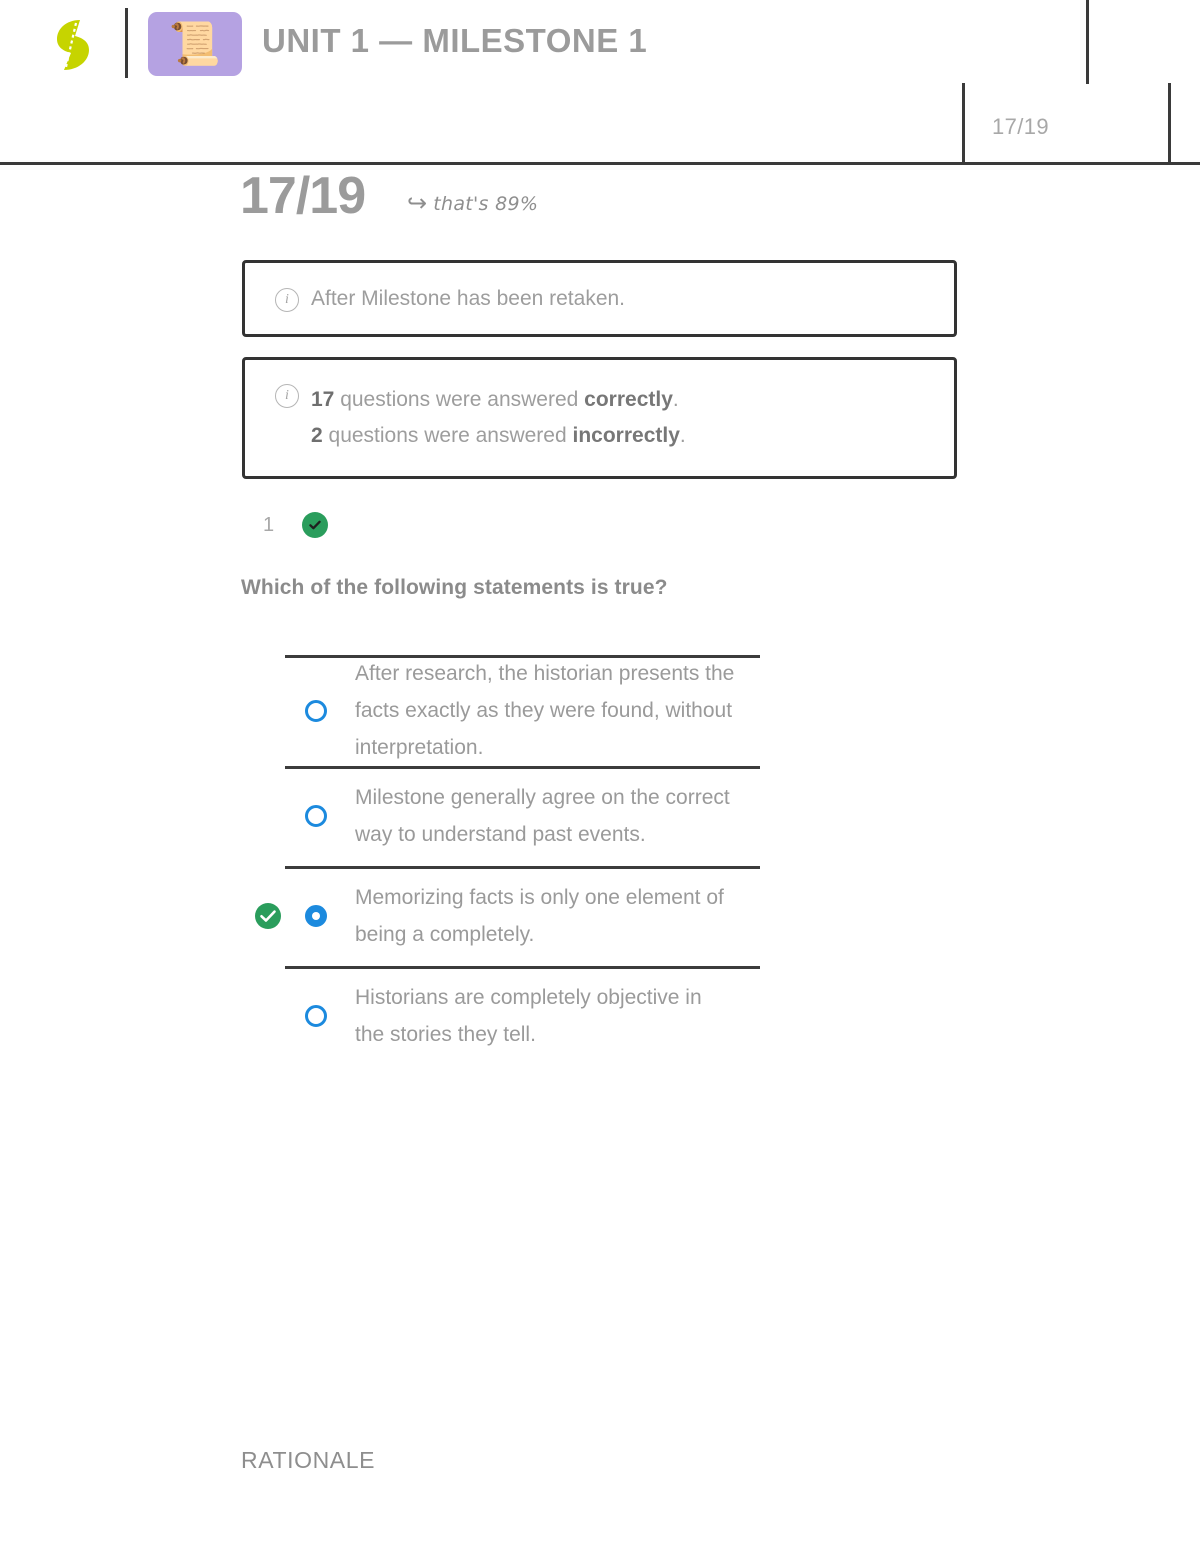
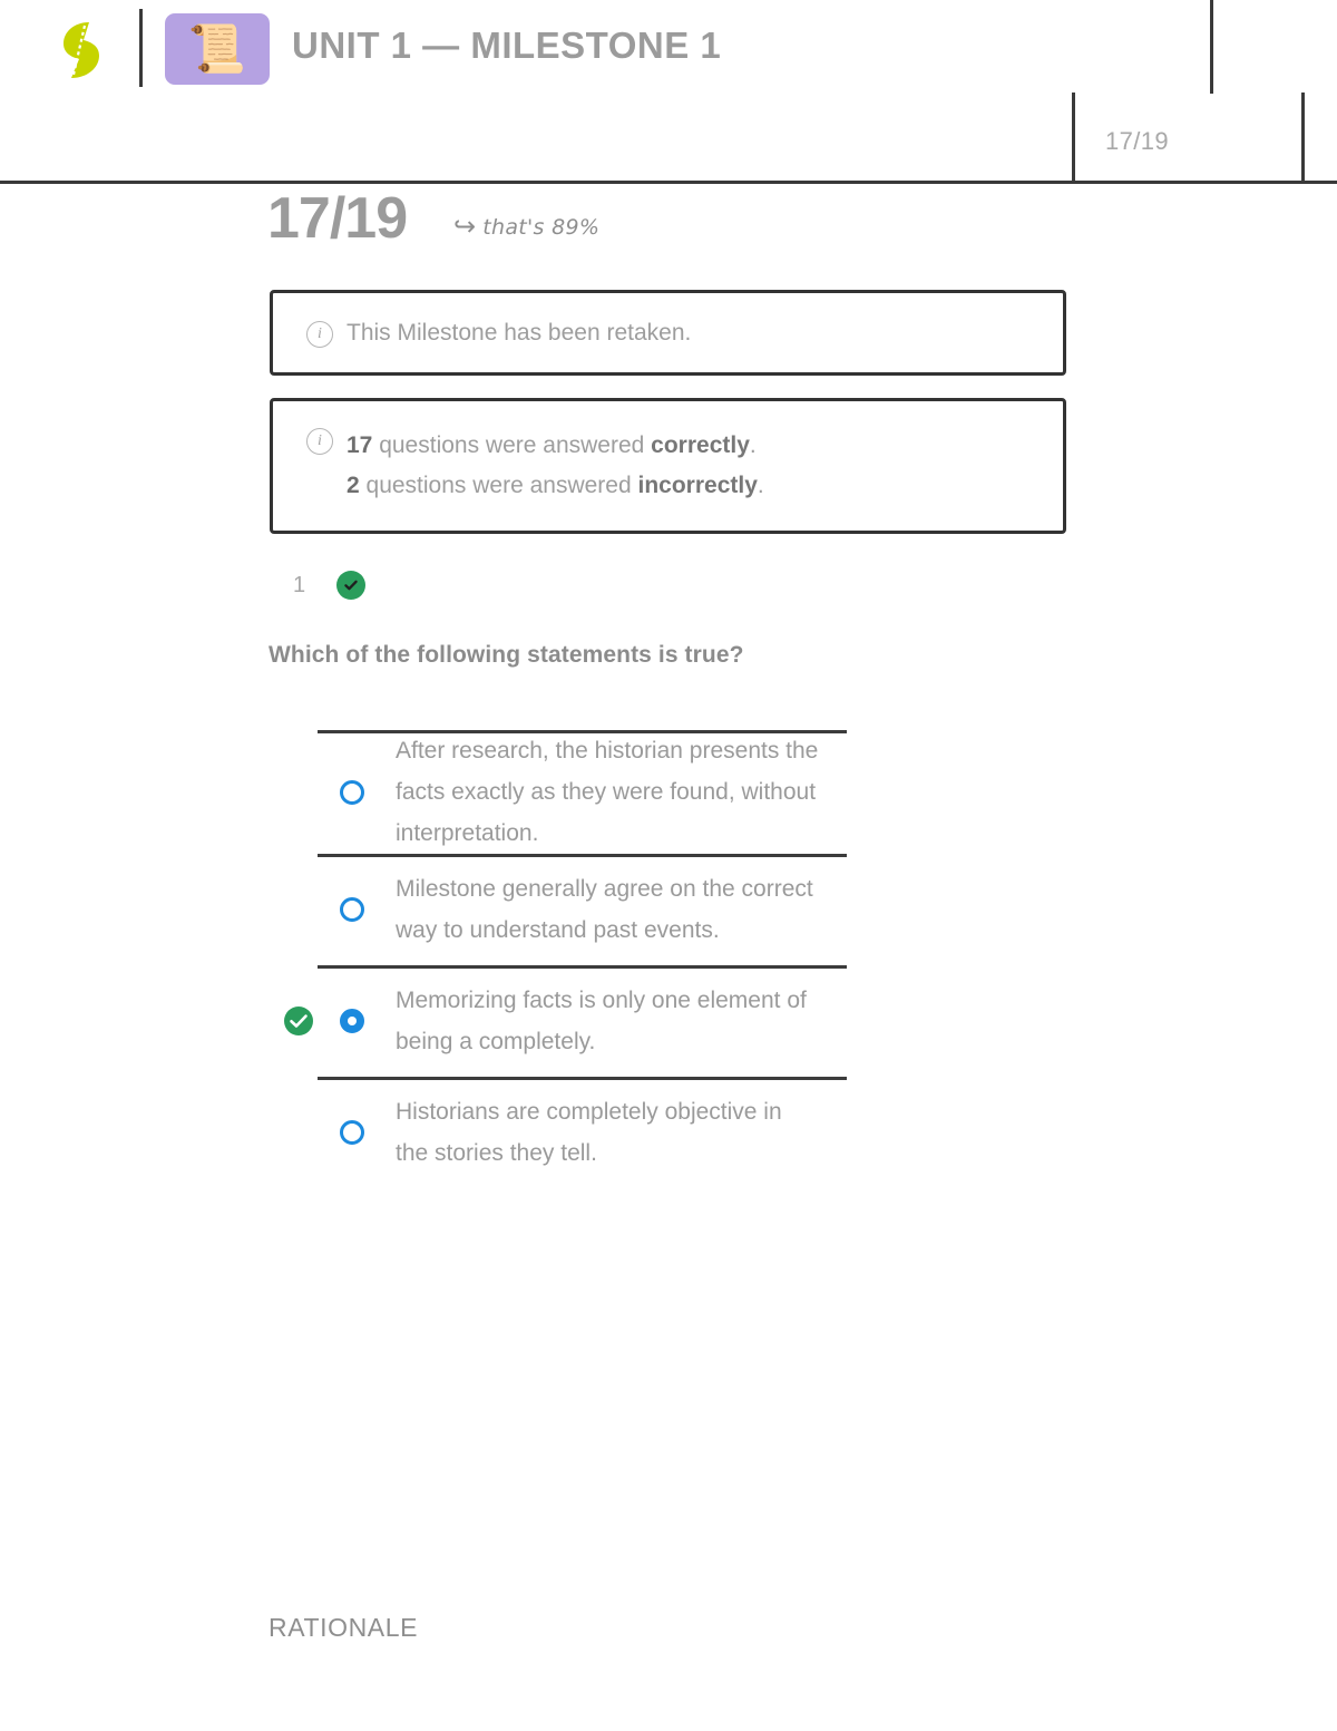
  📜
  UNIT 1 — MILESTONE 1
  17/19
  17/19
  that's 89%
  i
- After Milestone has been retaken.
+ This Milestone has been retaken.
  i
  17 questions were answered correctly.
  2 questions were answered incorrectly.
  1
  Which of the following statements is true?
  After research, the historian presents the facts exactly as they were found, without interpretation.
  Milestone generally agree on the correct way to understand past events.
  Memorizing facts is only one element of being a completely.
  Historians are completely objective in the stories they tell.
  RATIONALE
